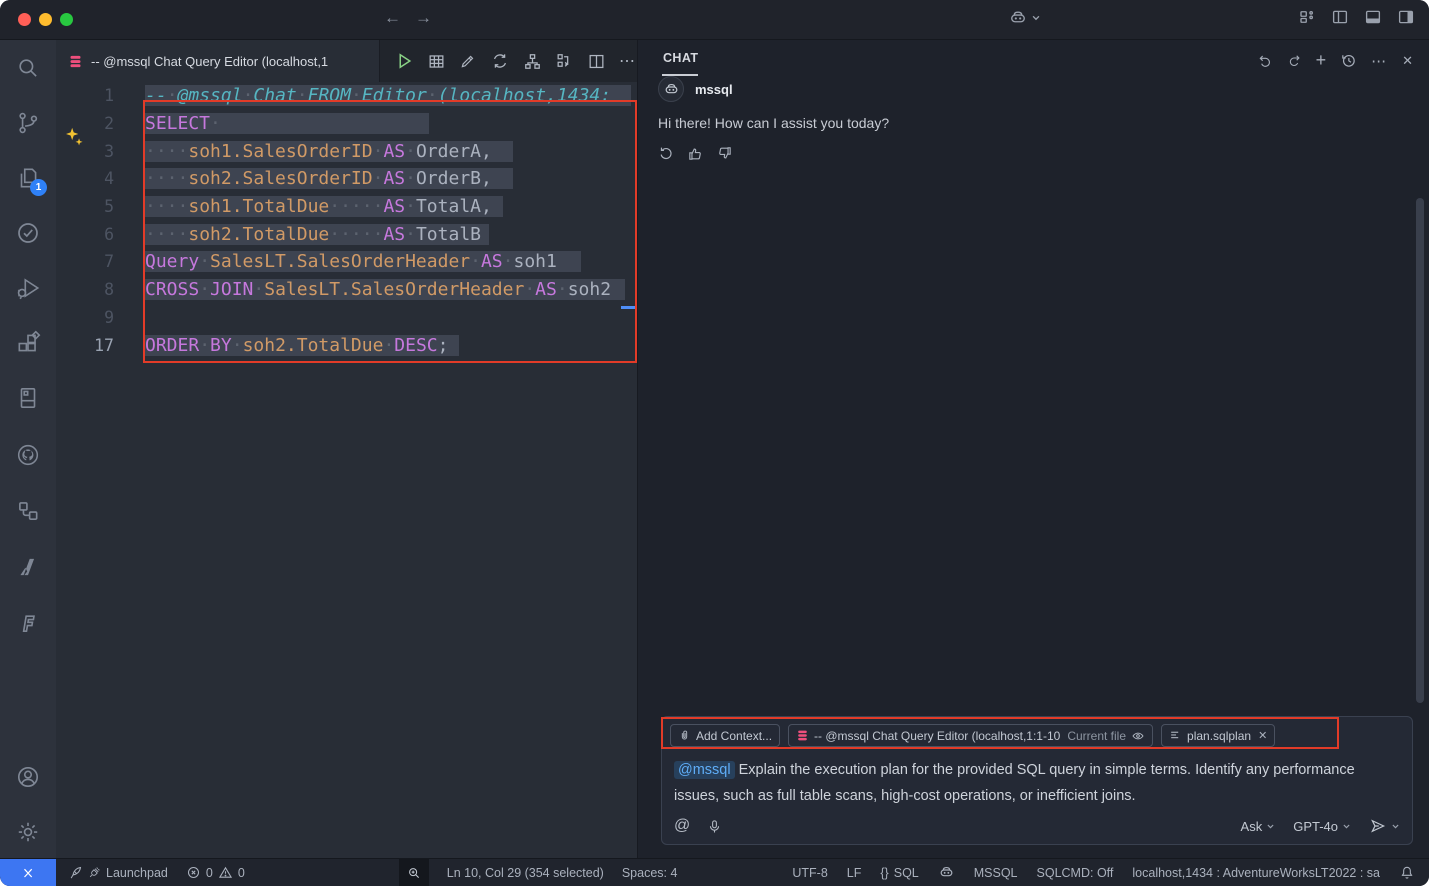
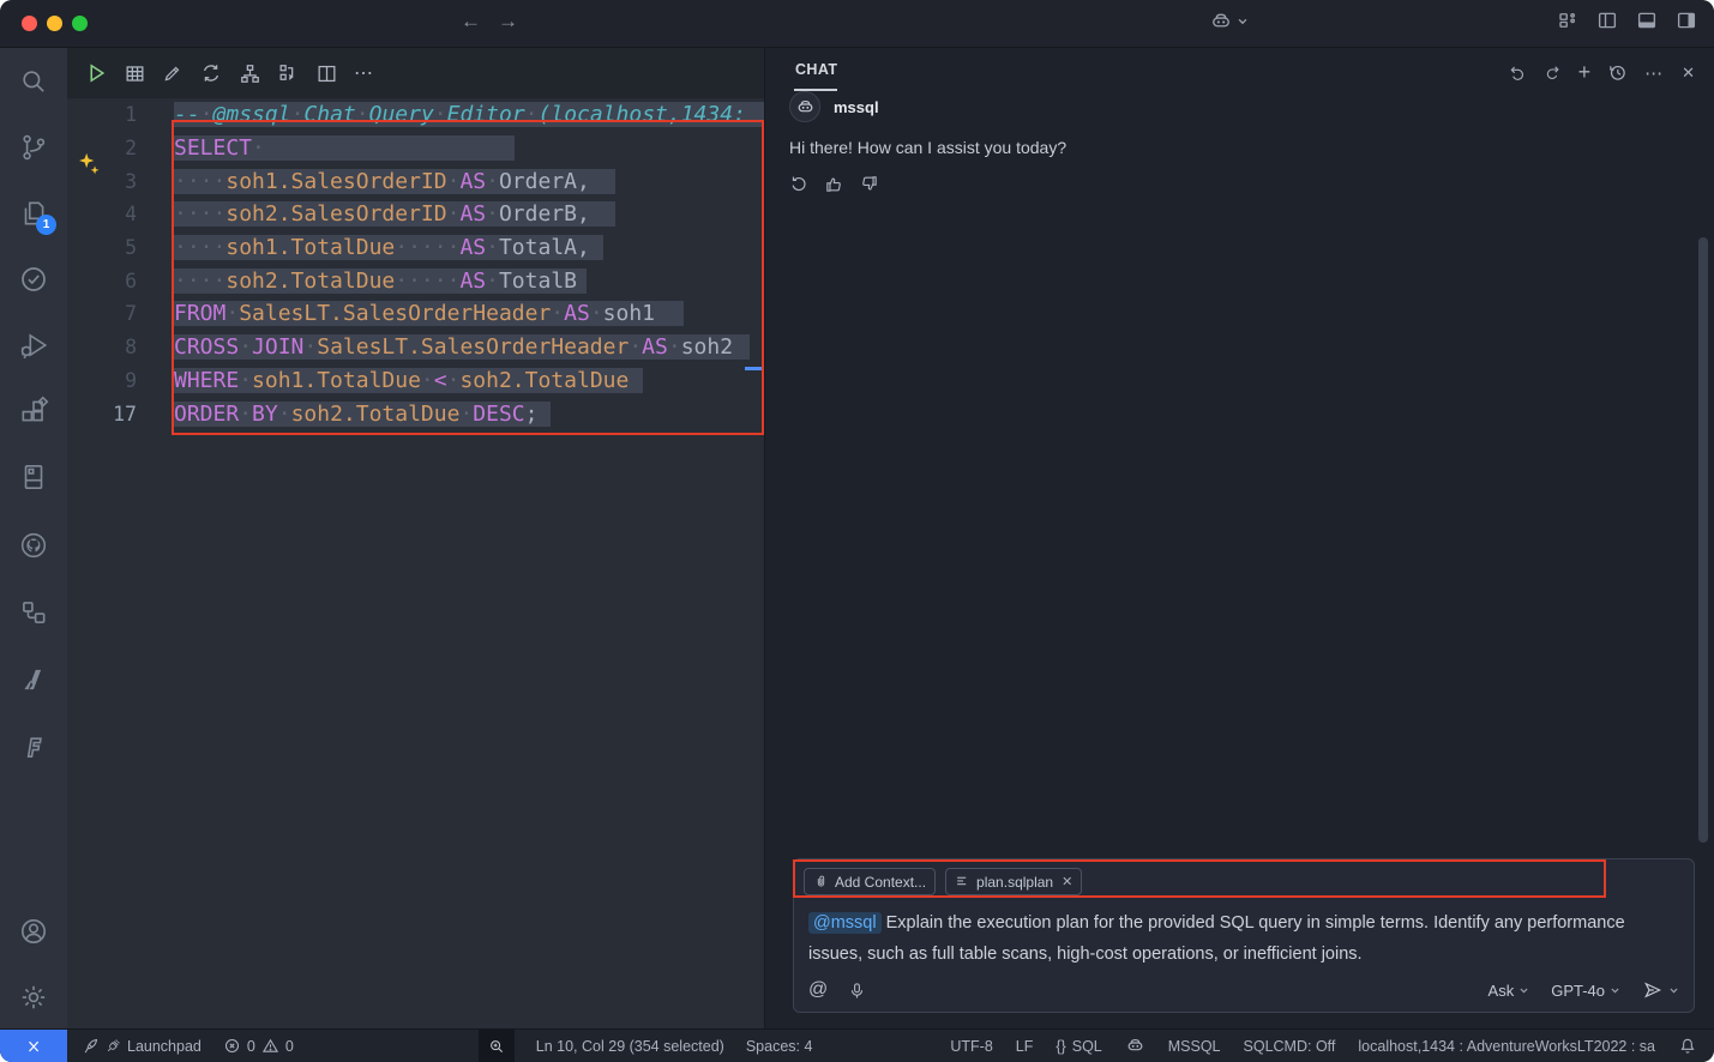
  ←
  →
  1
- -- @mssql Chat Query Editor (localhost,1
  ⋯
  1
- --·@mssql·Chat·FROM·Editor·(localhost,1434:
+ --·@mssql·Chat·Query·Editor·(localhost,1434:
  2
  SELECT·
  3
  ····soh1.SalesOrderID·AS·OrderA,
  4
  ····soh2.SalesOrderID·AS·OrderB,
  5
  ····soh1.TotalDue·····AS·TotalA,
  6
  ····soh2.TotalDue·····AS·TotalB
  7
- Query·SalesLT.SalesOrderHeader·AS·soh1
+ FROM·SalesLT.SalesOrderHeader·AS·soh1
  8
  CROSS·JOIN·SalesLT.SalesOrderHeader·AS·soh2
  9
+ WHERE·soh1.TotalDue·<·soh2.TotalDue
  17
  ORDER·BY·soh2.TotalDue·DESC;
  CHAT
  +
  ⋯
  ✕
  mssql
  Hi there! How can I assist you today?
  Add Context...
- -- @mssql Chat Query Editor (localhost,1:1-10
- Current file
  plan.sqlplan
  ✕
  @mssql Explain the execution plan for the provided SQL query in simple terms. Identify any performance issues, such as full table scans, high-cost operations, or inefficient joins.
  @
  Ask
  GPT-4o
  Launchpad
  0
  0
  Ln 10, Col 29 (354 selected)
  Spaces: 4
  UTF-8
  LF
  {}
  SQL
  MSSQL
  SQLCMD: Off
  localhost,1434 : AdventureWorksLT2022 : sa
